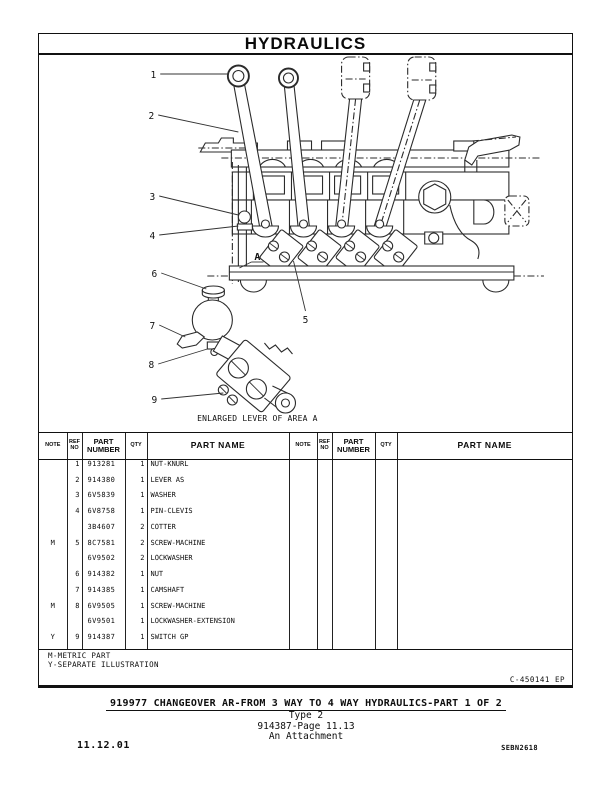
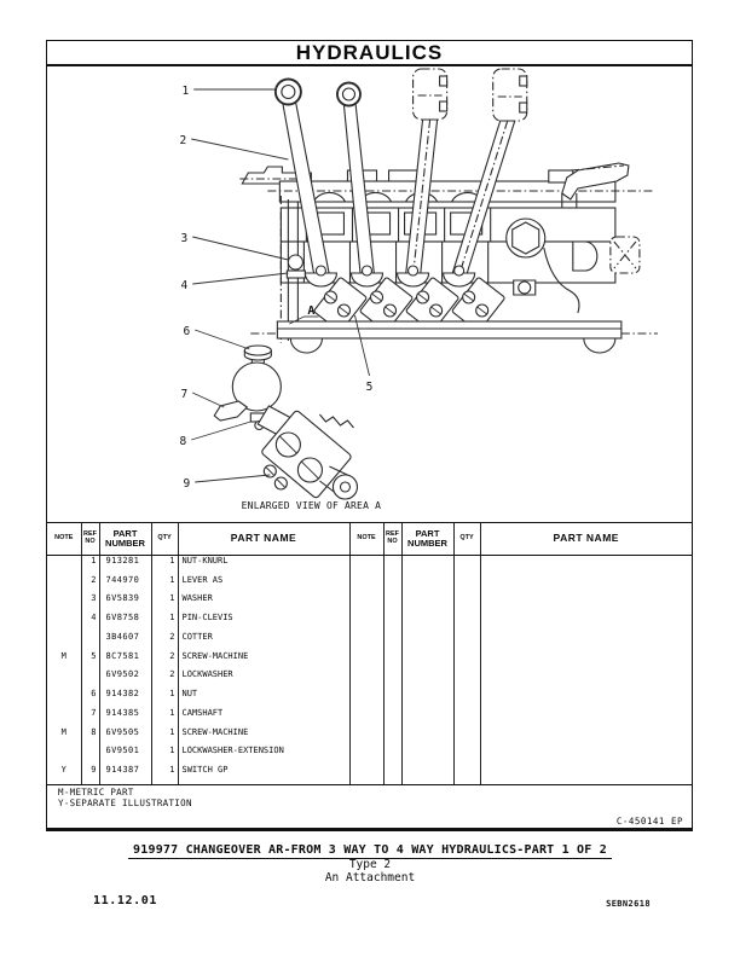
  HYDRAULICS
  A
- ENLARGED LEVER OF AREA A
+ ENLARGED VIEW OF AREA A
  1
  2
  3
  4
  5
  6
  7
  8
  9
  	1	913281	1	NUT-KNURL
- 	2	914380	1	LEVER AS
+ 	2	744970	1	LEVER AS
  	3	6V5839	1	WASHER
  	4	6V8758	1	PIN-CLEVIS
  		3B4607	2	COTTER
  M	5	8C7581	2	SCREW-MACHINE
  		6V9502	2	LOCKWASHER
  	6	914382	1	NUT
  	7	914385	1	CAMSHAFT
  M	8	6V9505	1	SCREW-MACHINE
  		6V9501	1	LOCKWASHER-EXTENSION
  Y	9	914387	1	SWITCH GP
  M-METRIC PART
  Y-SEPARATE ILLUSTRATION
  C-450141 EP
  919977 CHANGEOVER AR-FROM 3 WAY TO 4 WAY HYDRAULICS-PART 1 OF 2
  Type 2
- 914387-Page 11.13
  An Attachment
  11.12.01
  SEBN2618
